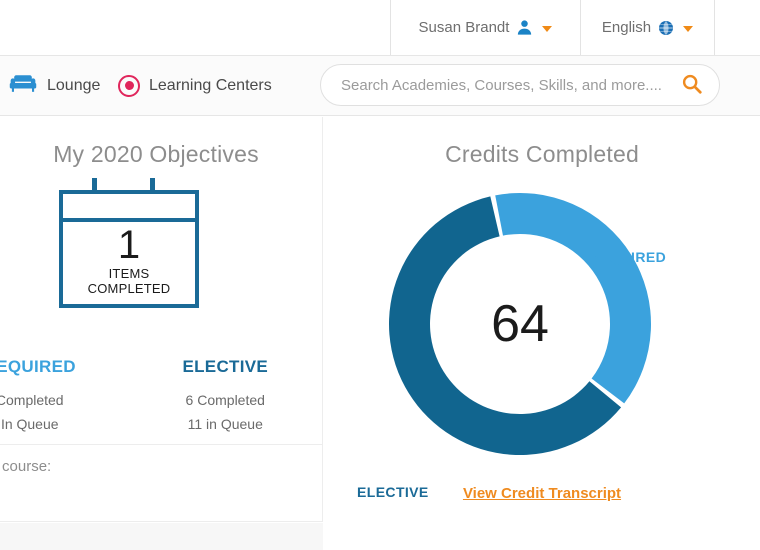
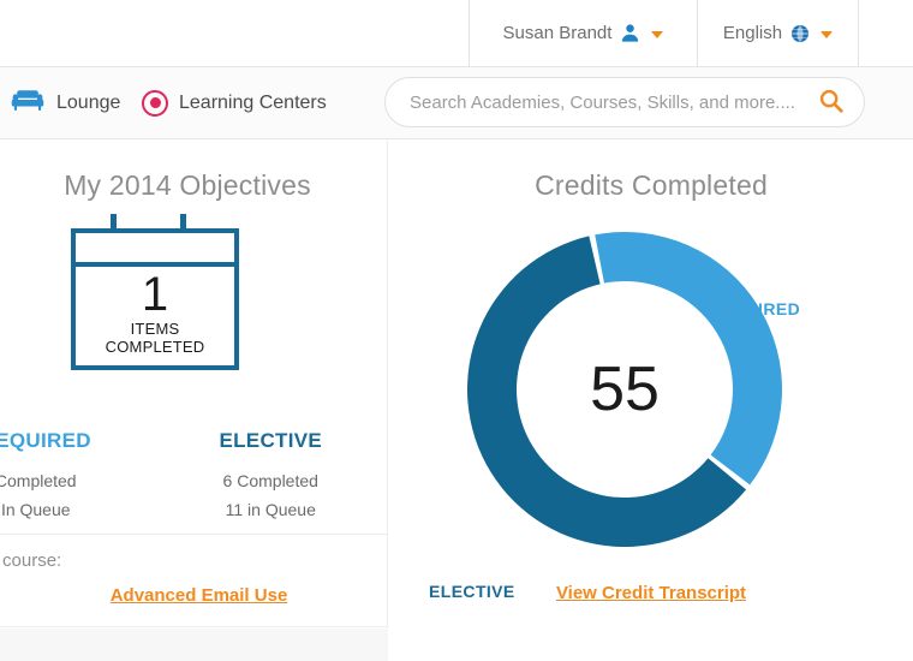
  Susan Brandt
  English
  Lounge
  Learning Centers
  Search Academies, Courses, Skills, and more....
- My 2020 Objectives
+ My 2014 Objectives
  1
  ITEMS
  COMPLETED
  EQUIRED
  Completed
  In Queue
  ELECTIVE
  6 Completed
  11 in Queue
+ Advanced Email Use
  Credits Completed
- 64
+ 55
  REQUIRED
  ELECTIVE
  View Credit Transcript
